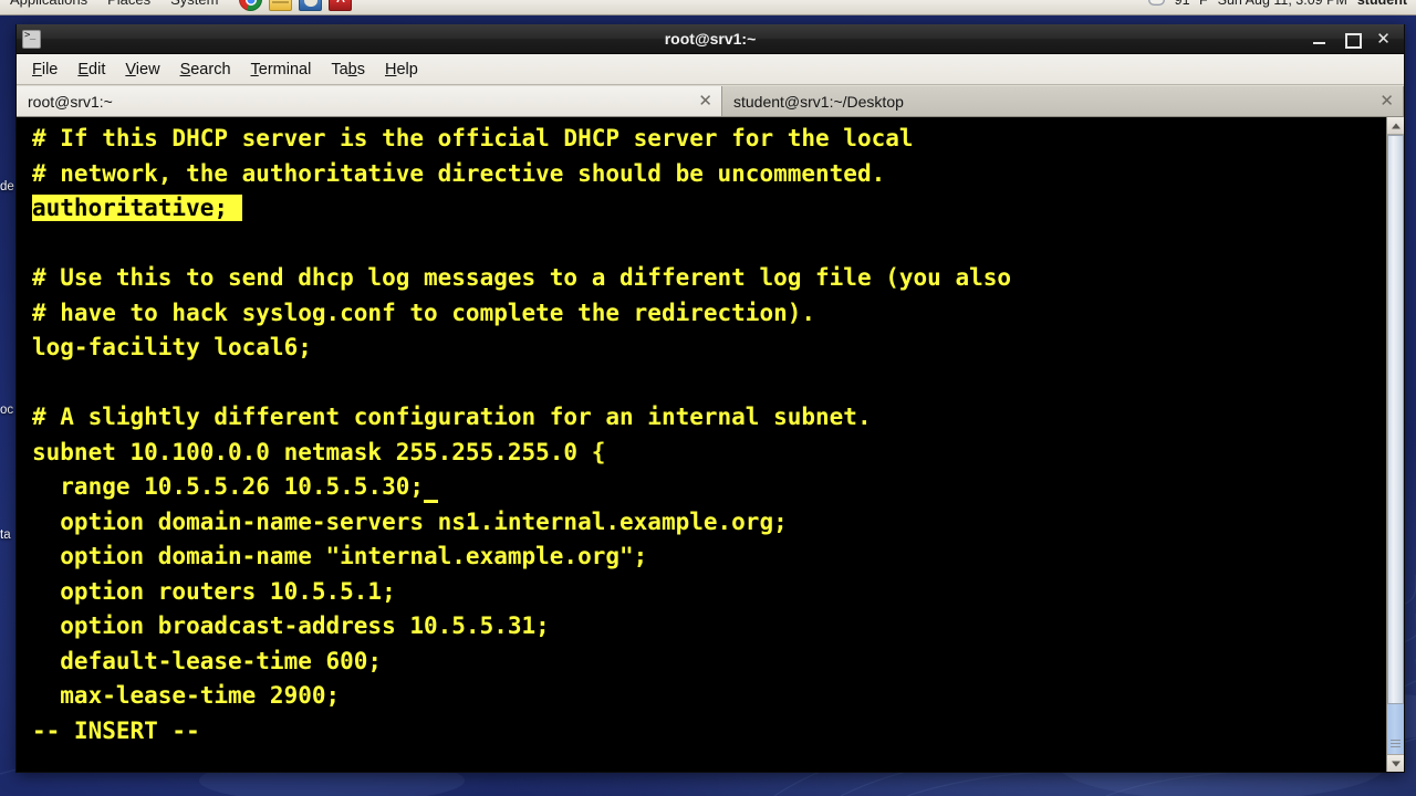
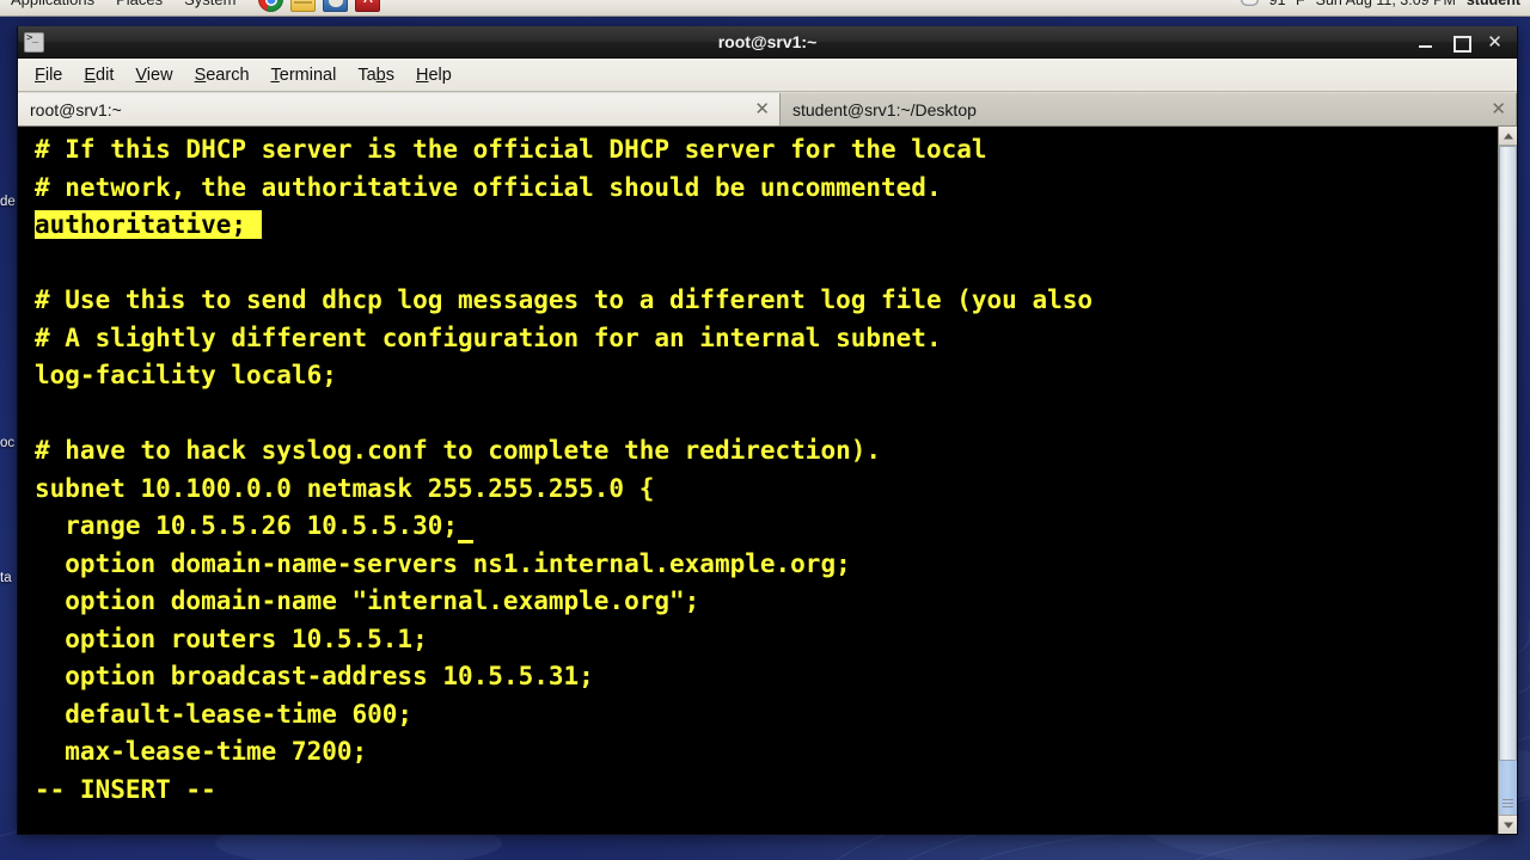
  de
  oc
  ta
  root@srv1:~
  ✕
  File
  Edit
  View
  Search
  Terminal
  Tabs
  Help
  root@srv1:~
  ✕
  student@srv1:~/Desktop
  ✕
  # If this DHCP server is the official DHCP server for the local
- # network, the authoritative directive should be uncommented.
+ # network, the authoritative official should be uncommented.
  authoritative;
  # Use this to send dhcp log messages to a different log file (you also
- # have to hack syslog.conf to complete the redirection).
+ # A slightly different configuration for an internal subnet.
  log-facility local6;
- # A slightly different configuration for an internal subnet.
+ # have to hack syslog.conf to complete the redirection).
  subnet 10.100.0.0 netmask 255.255.255.0 {
  range 10.5.5.26 10.5.5.30;
  option domain-name-servers ns1.internal.example.org;
  option domain-name "internal.example.org";
  option routers 10.5.5.1;
  option broadcast-address 10.5.5.31;
  default-lease-time 600;
- max-lease-time 2900;
+ max-lease-time 7200;
  -- INSERT --
